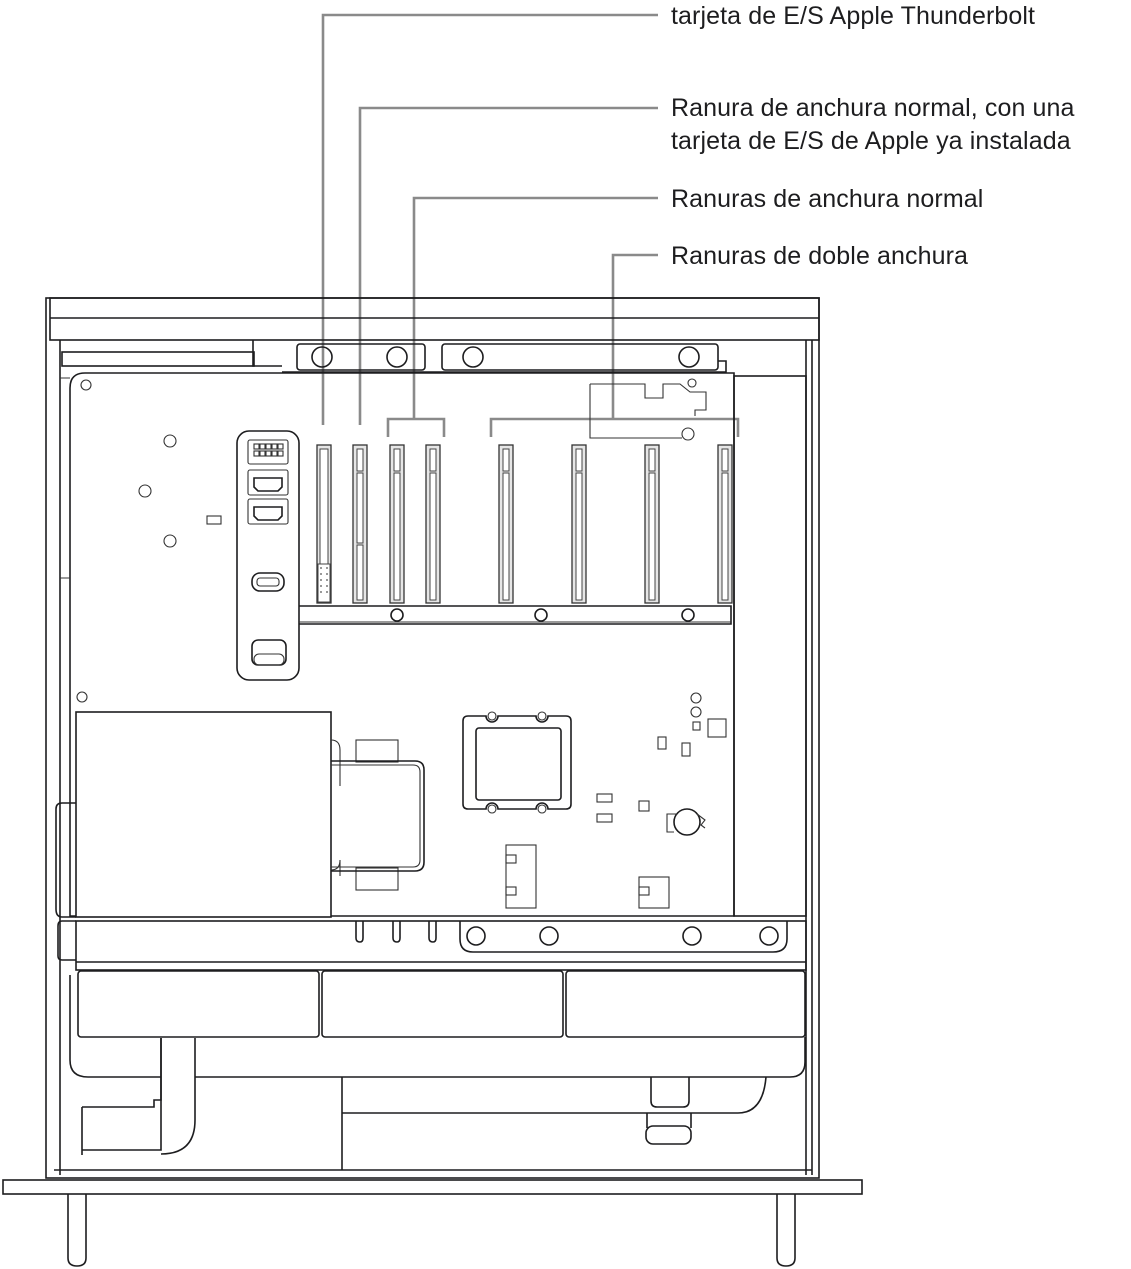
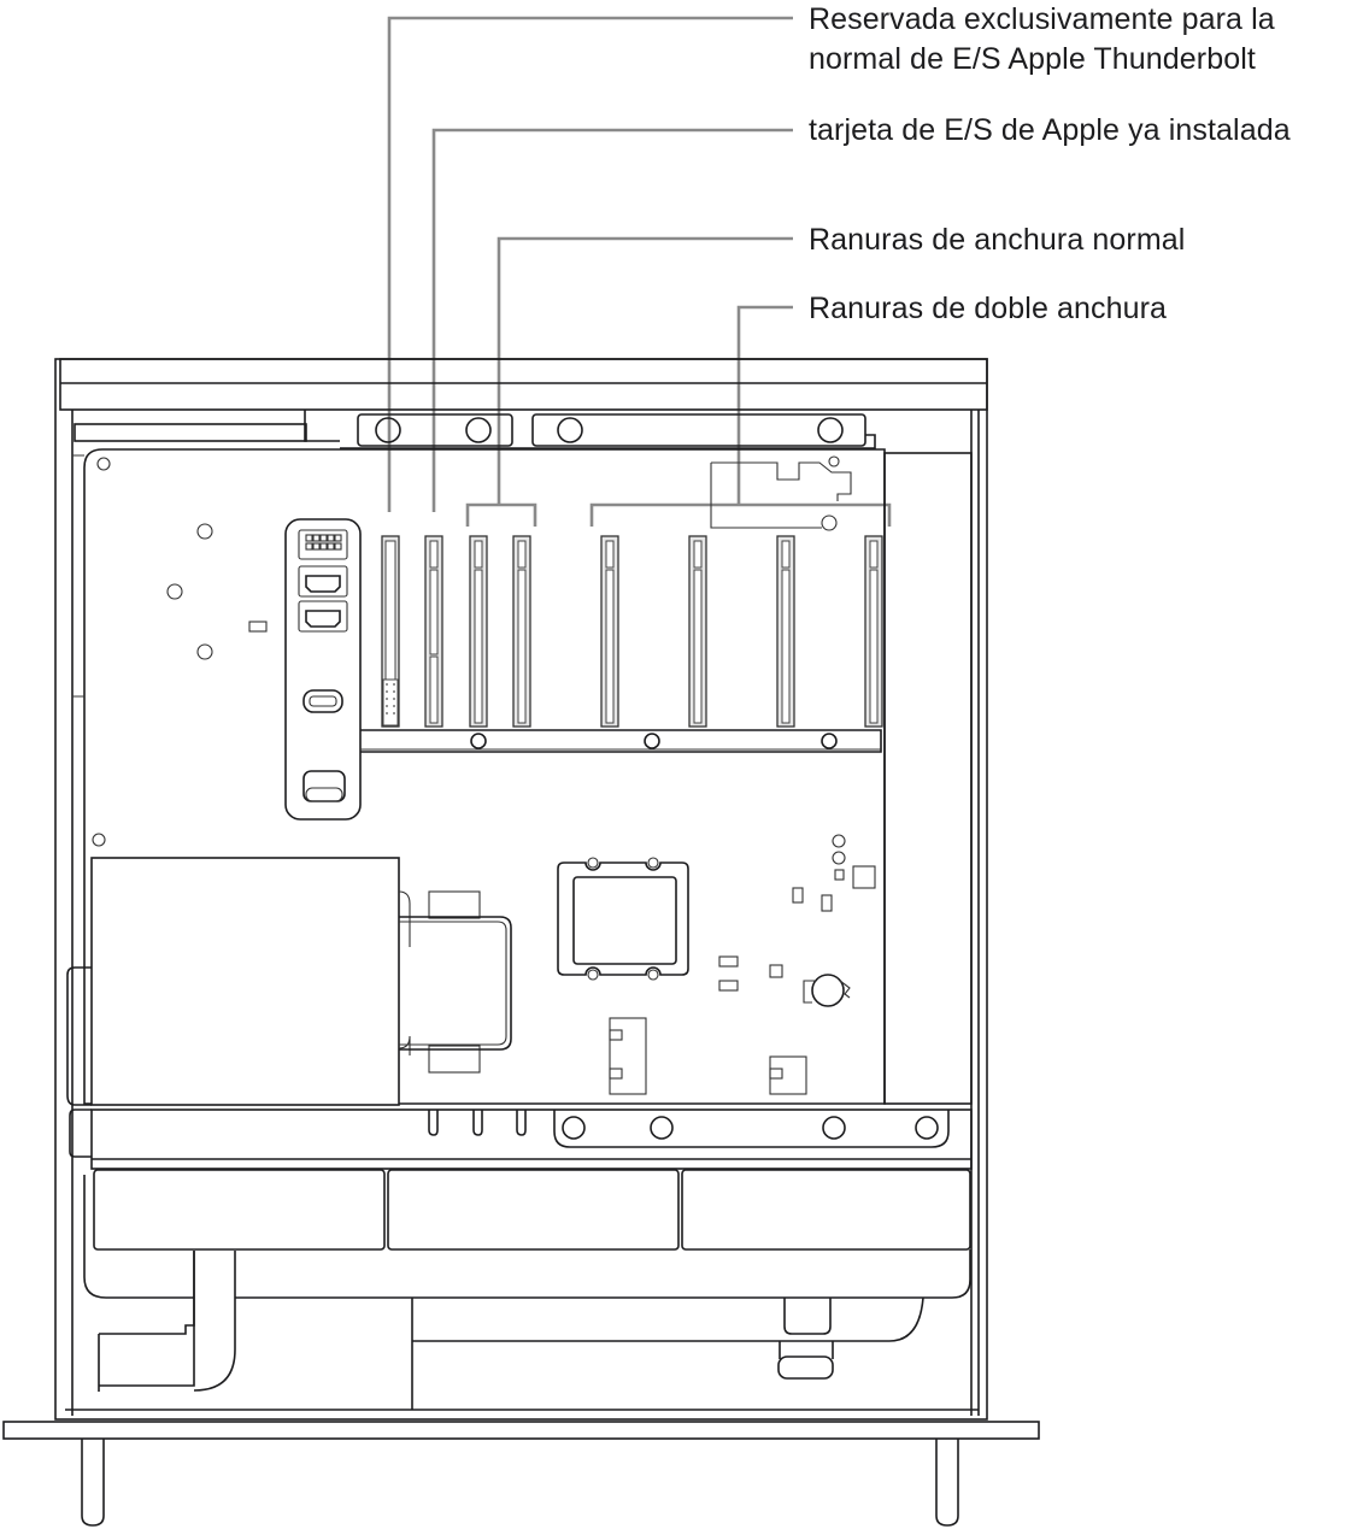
+ Reservada exclusivamente para la
- tarjeta de E/S Apple Thunderbolt
+ normal de E/S Apple Thunderbolt
- Ranura de anchura normal, con una
  tarjeta de E/S de Apple ya instalada
  Ranuras de anchura normal
  Ranuras de doble anchura
